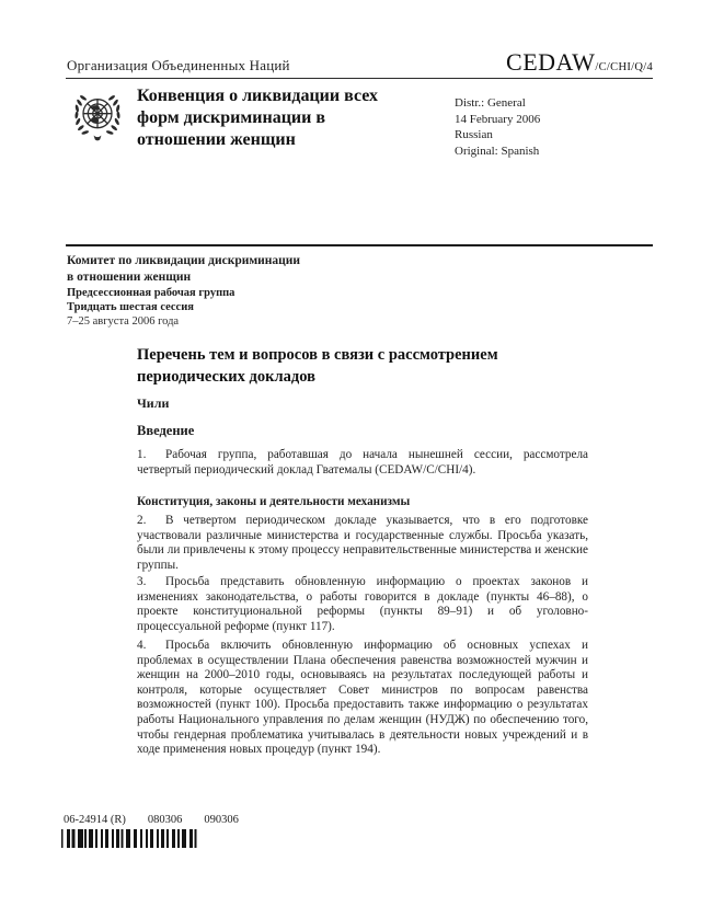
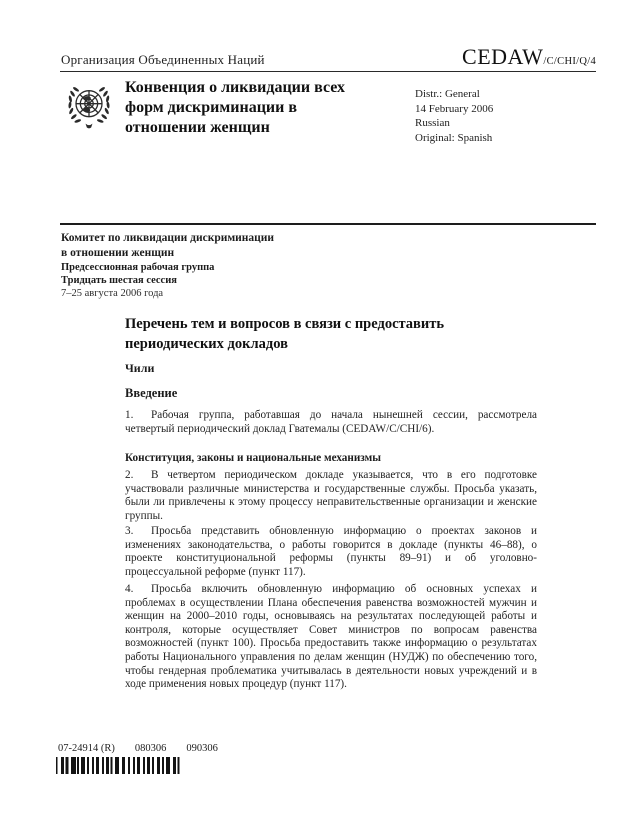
  Организация Объединенных Наций
  CEDAW/C/CHI/Q/4
  Конвенция о ликвидации всех
  форм дискриминации в
  отношении женщин
  Distr.: General
  14 February 2006
  Russian
  Original: Spanish
  Комитет по ликвидации дискриминации
  в отношении женщин
  Предсессионная рабочая группа
  Тридцать шестая сессия
  7–25 августа 2006 года
- Перечень тем и вопросов в связи с рассмотрением периодических докладов
+ Перечень тем и вопросов в связи с предоставить периодических докладов
  Чили
  Введение
- 1. Рабочая группа, работавшая до начала нынешней сессии, рассмотрела четвертый периодический доклад Гватемалы (CEDAW/C/CHI/4).
+ 1. Рабочая группа, работавшая до начала нынешней сессии, рассмотрела четвертый периодический доклад Гватемалы (CEDAW/C/CHI/6).
- Конституция, законы и деятельности механизмы
+ Конституция, законы и национальные механизмы
- 2. В четвертом периодическом докладе указывается, что в его подготовке участвовали различные министерства и государственные службы. Просьба указать, были ли привлечены к этому процессу неправительственные министерства и женские группы.
+ 2. В четвертом периодическом докладе указывается, что в его подготовке участвовали различные министерства и государственные службы. Просьба указать, были ли привлечены к этому процессу неправительственные организации и женские группы.
  3. Просьба представить обновленную информацию о проектах законов и изменениях законодательства, о работы говорится в докладе (пункты 46–88), о проекте конституциональной реформы (пункты 89–91) и об уголовно-процессуальной реформе (пункт 117).
- 4. Просьба включить обновленную информацию об основных успехах и проблемах в осуществлении Плана обеспечения равенства возможностей мужчин и женщин на 2000–2010 годы, основываясь на результатах последующей работы и контроля, которые осуществляет Совет министров по вопросам равенства возможностей (пункт 100). Просьба предоставить также информацию о результатах работы Национального управления по делам женщин (НУДЖ) по обеспечению того, чтобы гендерная проблематика учитывалась в деятельности новых учреждений и в ходе применения новых процедур (пункт 194).
+ 4. Просьба включить обновленную информацию об основных успехах и проблемах в осуществлении Плана обеспечения равенства возможностей мужчин и женщин на 2000–2010 годы, основываясь на результатах последующей работы и контроля, которые осуществляет Совет министров по вопросам равенства возможностей (пункт 100). Просьба предоставить также информацию о результатах работы Национального управления по делам женщин (НУДЖ) по обеспечению того, чтобы гендерная проблематика учитывалась в деятельности новых учреждений и в ходе применения новых процедур (пункт 117).
- 06-24914 (R) 080306 090306
+ 07-24914 (R) 080306 090306
